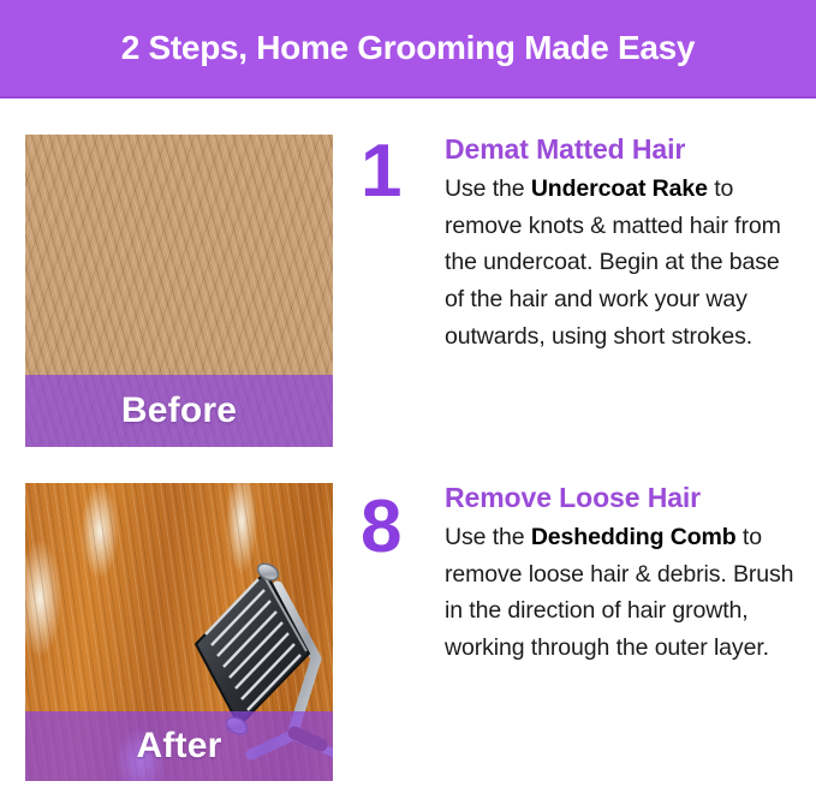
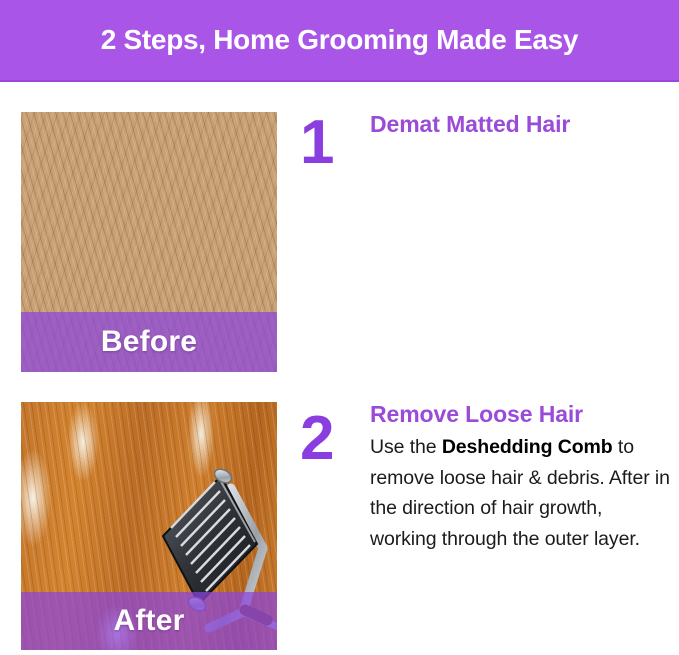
  2 Steps, Home Grooming Made Easy
  Before
  1
  Demat Matted Hair
- Use the Undercoat Rake to remove knots & matted hair from the undercoat. Begin at the base of the hair and work your way outwards, using short strokes.
  After
- 8
+ 2
  Remove Loose Hair
- Use the Deshedding Comb to remove loose hair & debris. Brush in the direction of hair growth, working through the outer layer.
+ Use the Deshedding Comb to remove loose hair & debris. After in the direction of hair growth, working through the outer layer.
